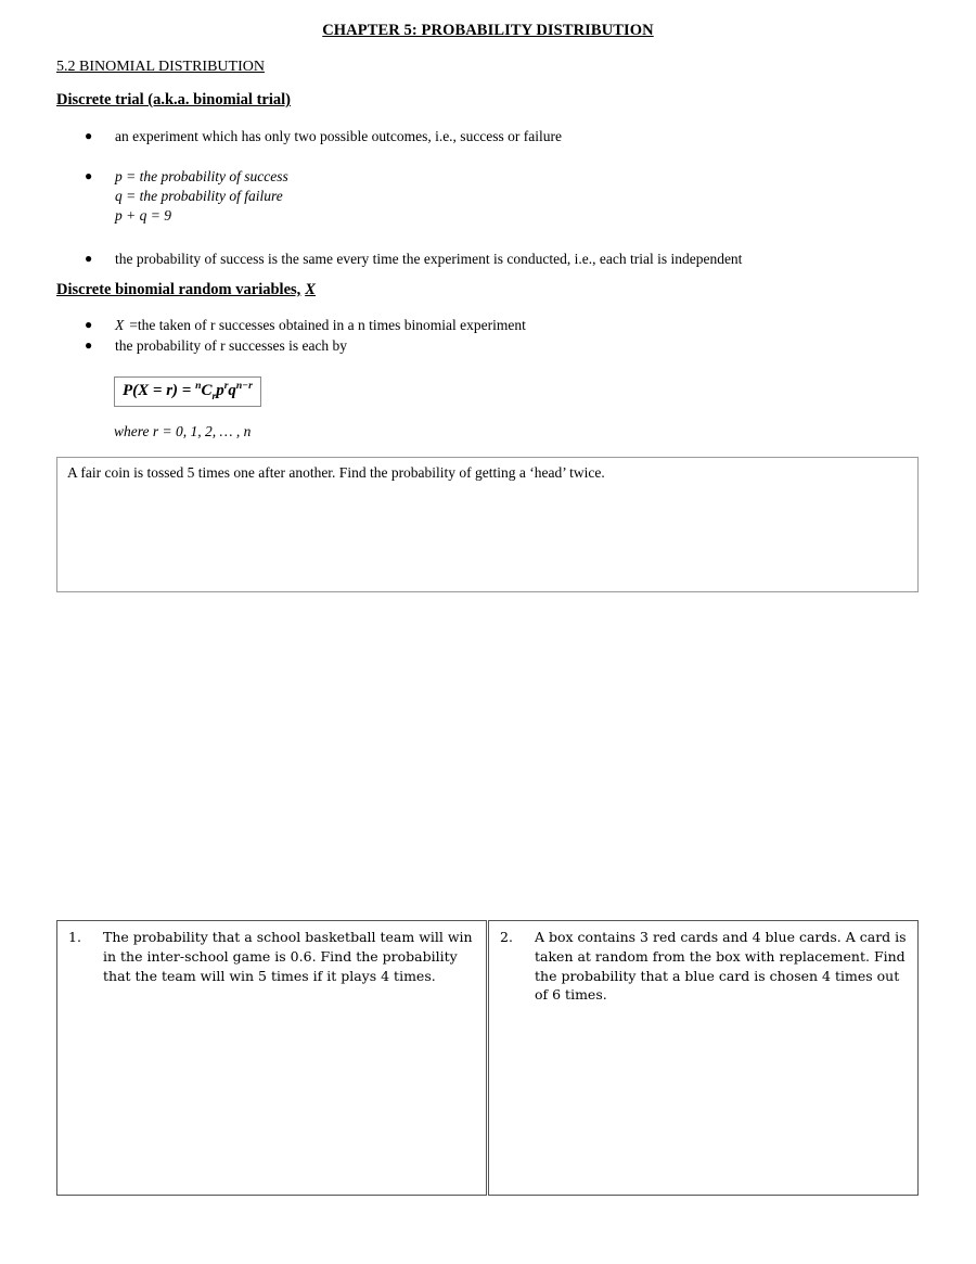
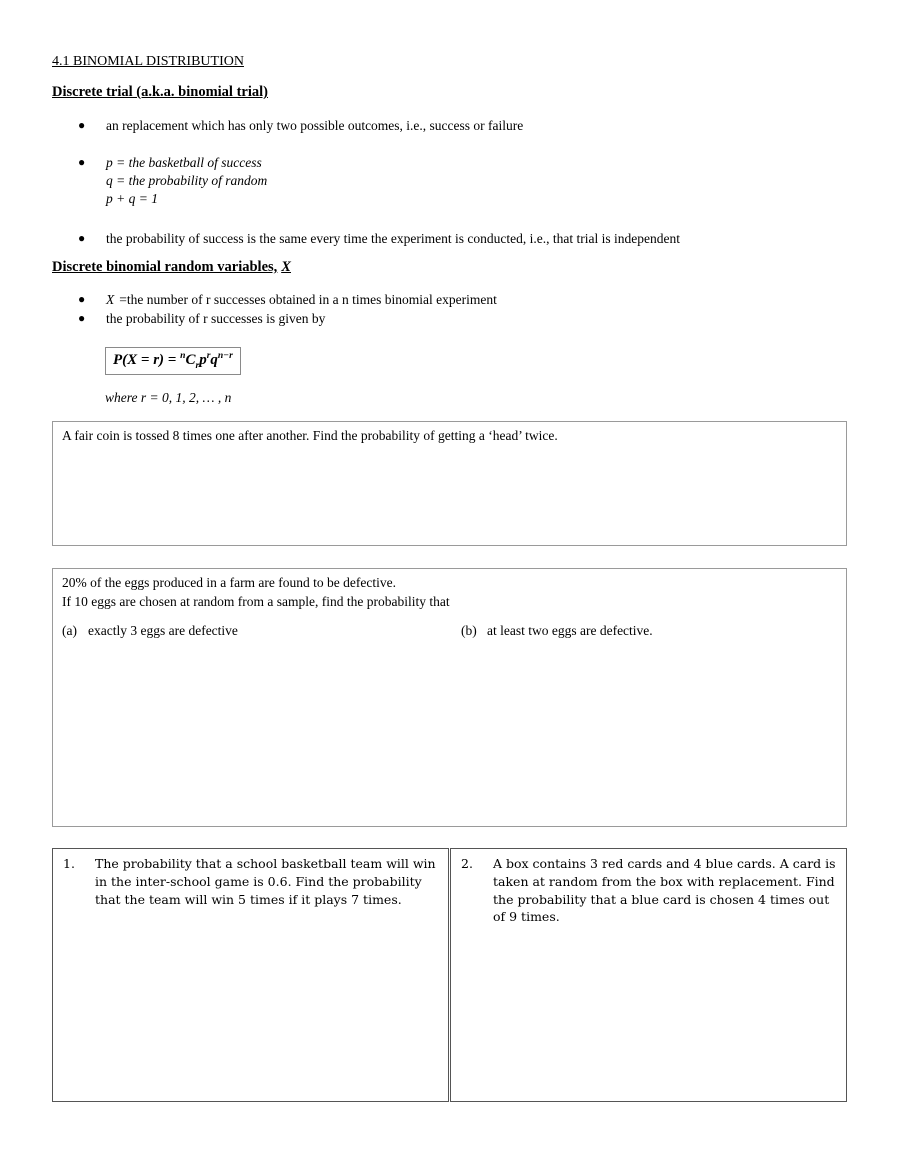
- CHAPTER 5: PROBABILITY DISTRIBUTION
- 5.2 BINOMIAL DISTRIBUTION
+ 4.1 BINOMIAL DISTRIBUTION
  Discrete trial (a.k.a. binomial trial)
  ●
- an experiment which has only two possible outcomes, i.e., success or failure
+ an replacement which has only two possible outcomes, i.e., success or failure
  ●
- p = the probability of success
+ p = the basketball of success
- q = the probability of failure
+ q = the probability of random
- p + q = 9
+ p + q = 1
  ●
- the probability of success is the same every time the experiment is conducted, i.e., each trial is independent
+ the probability of success is the same every time the experiment is conducted, i.e., that trial is independent
  Discrete binomial random variables, X
  ●
- X =the taken of r successes obtained in a n times binomial experiment
+ X =the number of r successes obtained in a n times binomial experiment
  ●
- the probability of r successes is each by
+ the probability of r successes is given by
  P(X = r) = nCrprqn−r
  where r = 0, 1, 2, … , n
- A fair coin is tossed 5 times one after another. Find the probability of getting a ‘head’ twice.
+ A fair coin is tossed 8 times one after another. Find the probability of getting a ‘head’ twice.
+ 20% of the eggs produced in a farm are found to be defective.
+ If 10 eggs are chosen at random from a sample, find the probability that
+ (a) exactly 3 eggs are defective
+ (b) at least two eggs are defective.
  1.
- The probability that a school basketball team will win in the inter-school game is 0.6. Find the probability that the team will win 5 times if it plays 4 times.
+ The probability that a school basketball team will win in the inter-school game is 0.6. Find the probability that the team will win 5 times if it plays 7 times.
  2.
- A box contains 3 red cards and 4 blue cards. A card is taken at random from the box with replacement. Find the probability that a blue card is chosen 4 times out of 6 times.
+ A box contains 3 red cards and 4 blue cards. A card is taken at random from the box with replacement. Find the probability that a blue card is chosen 4 times out of 9 times.
